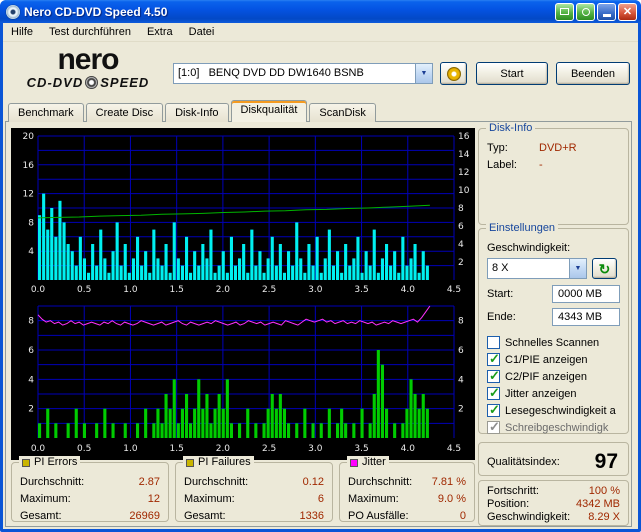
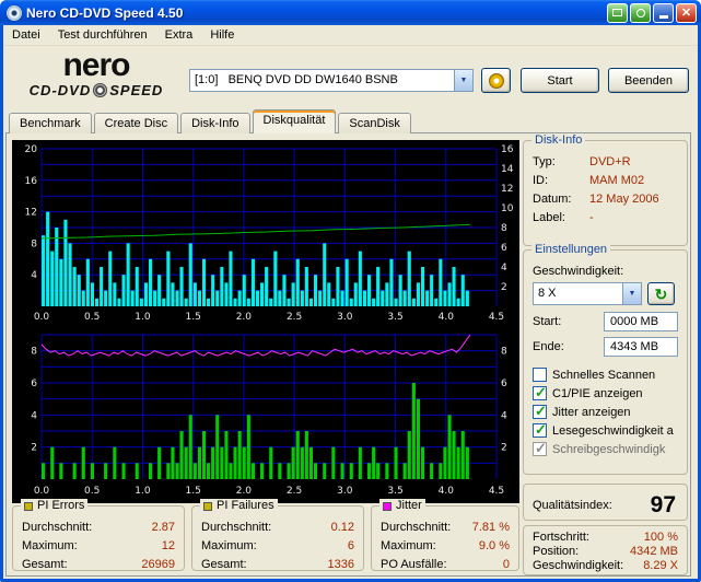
  Nero CD-DVD Speed 4.50
  ✕
- Hilfe
+ Datei
  Test durchführen
  Extra
- Datei
+ Hilfe
  nero
  CD-DVD
  SPEED
  [1:0] BENQ DVD DD DW1640 BSNB
  Start
  Beenden
  Benchmark
  Create Disc
  Disk-Info
  Diskqualität
  ScanDisk
  20
  16
  12
  8
  4
  16
  14
  12
  10
  8
  6
  4
  2
  0.0
  0.5
  1.0
  1.5
  2.0
  2.5
  3.0
  3.5
  4.0
  4.5
  8
  6
  4
  2
  8
  6
  4
  2
  0.0
  0.5
  1.0
  1.5
  2.0
  2.5
  3.0
  3.5
  4.0
  4.5
  PI Errors
  Durchschnitt:
  2.87
  Maximum:
  12
  Gesamt:
  26969
  PI Failures
  Durchschnitt:
  0.12
  Maximum:
  6
  Gesamt:
  1336
  Jitter
  Durchschnitt:
  7.81 %
  Maximum:
  9.0 %
  PO Ausfälle:
  0
  Disk-Info
  Typ:
  DVD+R
+ ID:
+ MAM M02
+ Datum:
+ 12 May 2006
  Label:
  -
  Einstellungen
  Geschwindigkeit:
  8 X
  ↻
  Start:
  0000 MB
  Ende:
  4343 MB
  Schnelles Scannen
  C1/PIE anzeigen
- C2/PIF anzeigen
  Jitter anzeigen
  Lesegeschwindigkeit a
  Schreibgeschwindigk
  Qualitätsindex:
  97
  Fortschritt:
  100 %
  Position:
  4342 MB
  Geschwindigkeit:
  8.29 X
